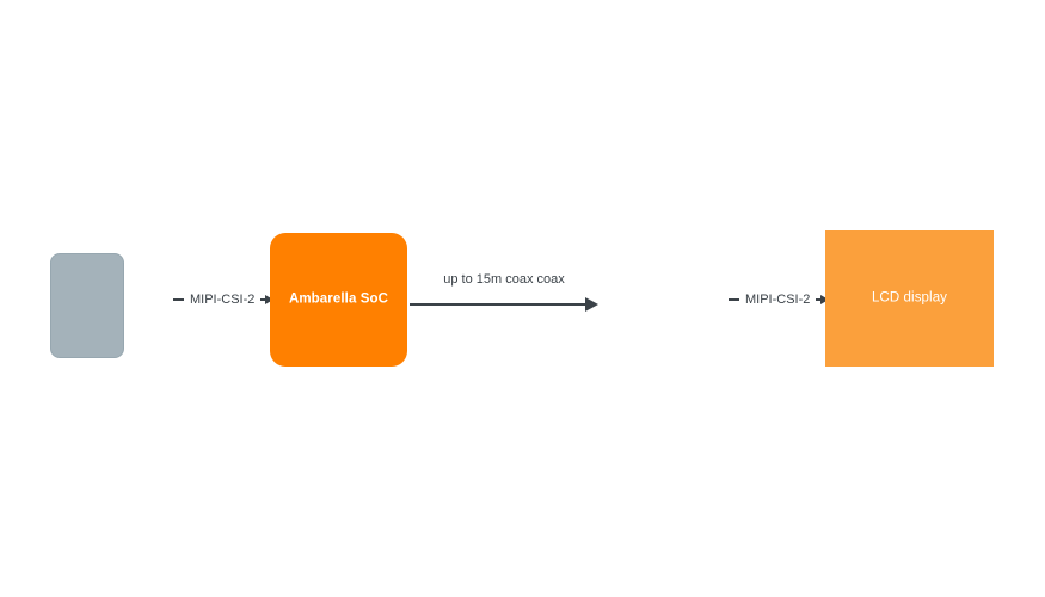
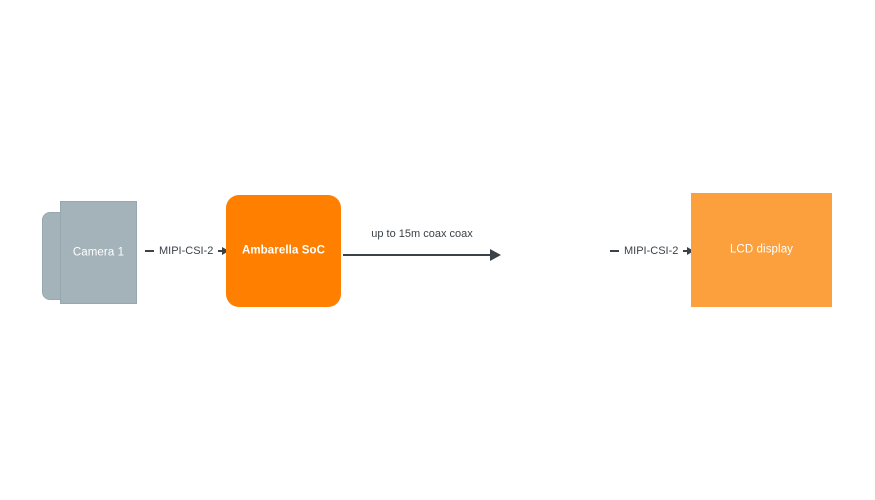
+ Camera 1
  MIPI-CSI-2
  Ambarella SoC
  up to 15m coax coax
  MIPI-CSI-2
  LCD display
